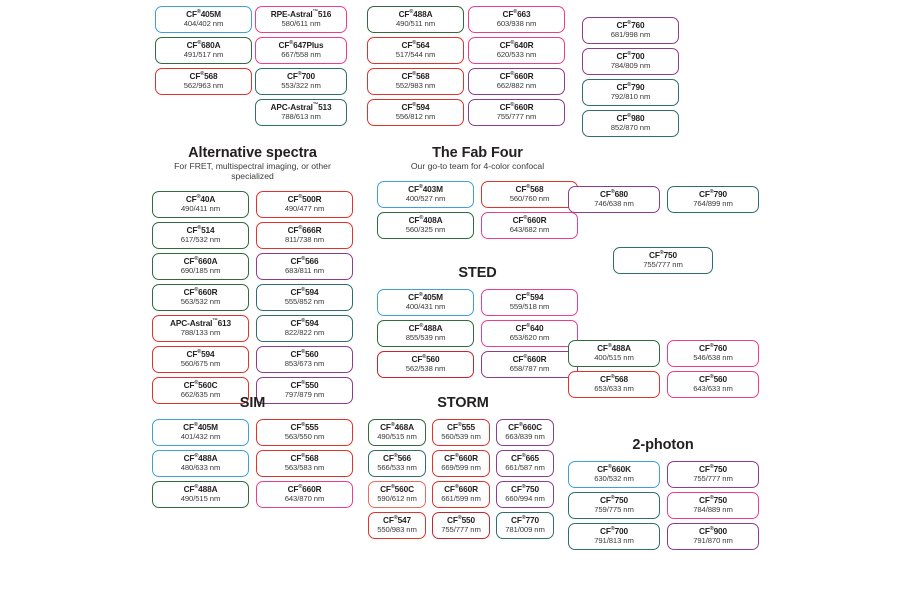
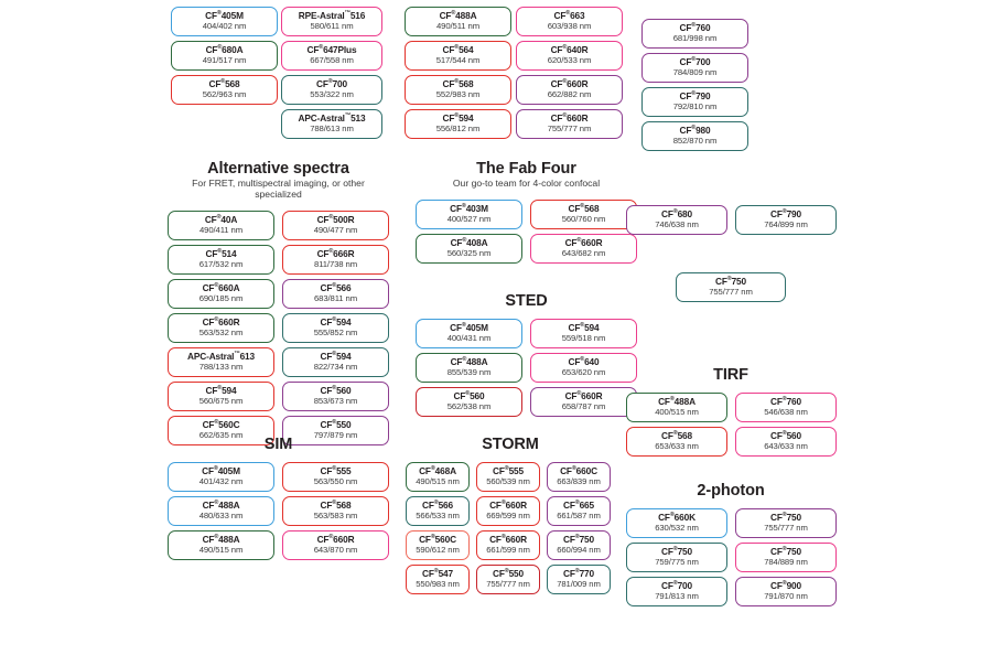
  CF 405M
  404/402 nm
  CF 680A
  491/517 nm
  CF 568
  562/963 nm
  RPE-Astral 516
  580/611 nm
  CF 647Plus
  667/558 nm
  CF 700
  553/322 nm
  APC-Astral 513
  788/613 nm
  CF 488A
  490/511 nm
  CF 564
  517/544 nm
  CF 568
  552/983 nm
  CF 594
  556/812 nm
  CF 663
  603/938 nm
  CF 640R
  620/533 nm
  CF 660R
  662/882 nm
  CF 660R
  755/777 nm
  CF 760
  681/998 nm
  CF 700
  784/809 nm
  CF 790
  792/810 nm
  CF 980
  852/870 nm
  Alternative spectra
  For FRET, multispectral imaging, or other specialized
  CF 40A
  490/411 nm
  CF 500R
  490/477 nm
  CF 514
  617/532 nm
  CF 666R
  811/738 nm
  CF 660A
  690/185 nm
  CF 566
  683/811 nm
  CF 660R
  563/532 nm
  CF 594
  555/852 nm
  APC-Astral 613
  788/133 nm
  CF 594
- 822/822 nm
+ 822/734 nm
  CF 594
  560/675 nm
  CF 560
  853/673 nm
  CF 560C
  662/635 nm
  CF 550
  797/879 nm
  The Fab Four
  Our go-to team for 4-color confocal
  CF 403M
  400/527 nm
  CF 568
  560/760 nm
  CF 408A
  560/325 nm
  CF 660R
  643/682 nm
  STED
  CF 405M
  400/431 nm
  CF 594
  559/518 nm
  CF 488A
  855/539 nm
  CF 640
  653/620 nm
  CF 560
  562/538 nm
  CF 660R
  658/787 nm
  CF 680
  746/638 nm
  CF 790
  764/899 nm
  CF 750
  755/777 nm
+ TIRF
  CF 488A
  400/515 nm
  CF 760
  546/638 nm
  CF 568
  653/633 nm
  CF 560
  643/633 nm
  SIM
  CF 405M
  401/432 nm
  CF 555
  563/550 nm
  CF 488A
  480/633 nm
  CF 568
  563/583 nm
  CF 488A
  490/515 nm
  CF 660R
  643/870 nm
  STORM
  CF 468A
  490/515 nm
  CF 555
  560/539 nm
  CF 660C
  663/839 nm
  CF 566
  566/533 nm
  CF 660R
  669/599 nm
  CF 665
  661/587 nm
  CF 560C
  590/612 nm
  CF 660R
  661/599 nm
  CF 750
  660/994 nm
  CF 547
  550/983 nm
  CF 550
  755/777 nm
  CF 770
  781/009 nm
  2-photon
  CF 660K
  630/532 nm
  CF 750
  755/777 nm
  CF 750
  759/775 nm
  CF 750
  784/889 nm
  CF 700
  791/813 nm
  CF 900
  791/870 nm
